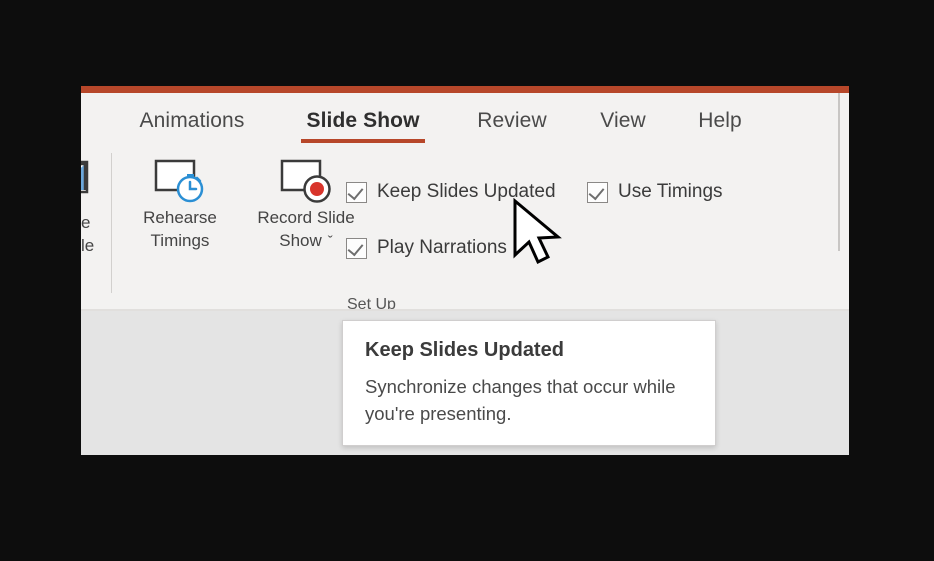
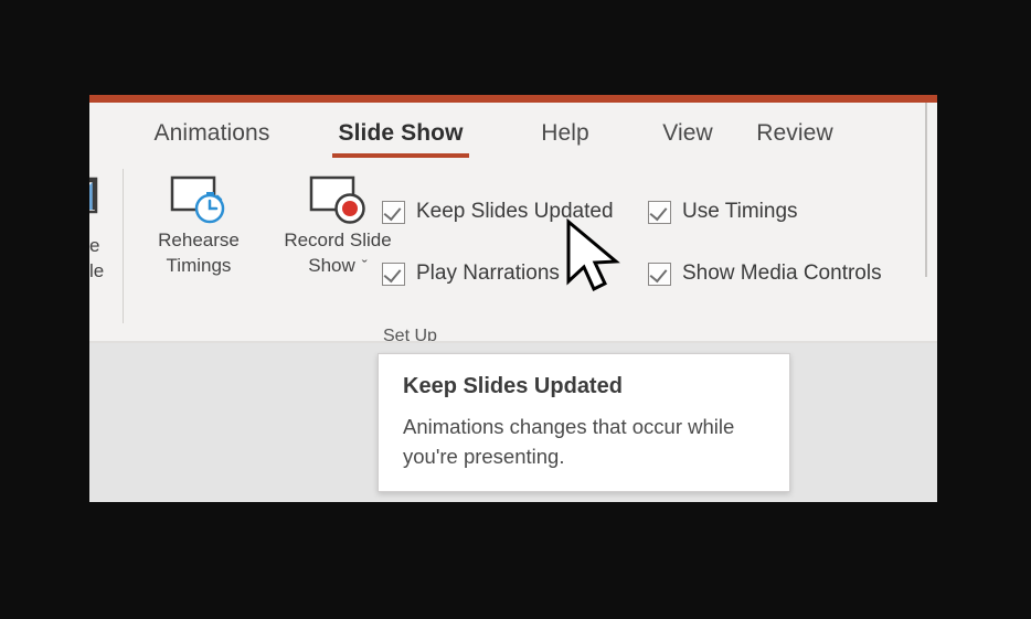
  Animations
  Slide Show
- Review
+ Help
  View
- Help
+ Review
  e
  le
  Rehearse
  Timings
  Record Slide
  Show ˇ
  Keep Slides Updated
  Play Narrations
  Use Timings
+ Show Media Controls
  Set Up
  Keep Slides Updated
- Synchronize changes that occur while you're presenting.
+ Animations changes that occur while you're presenting.
